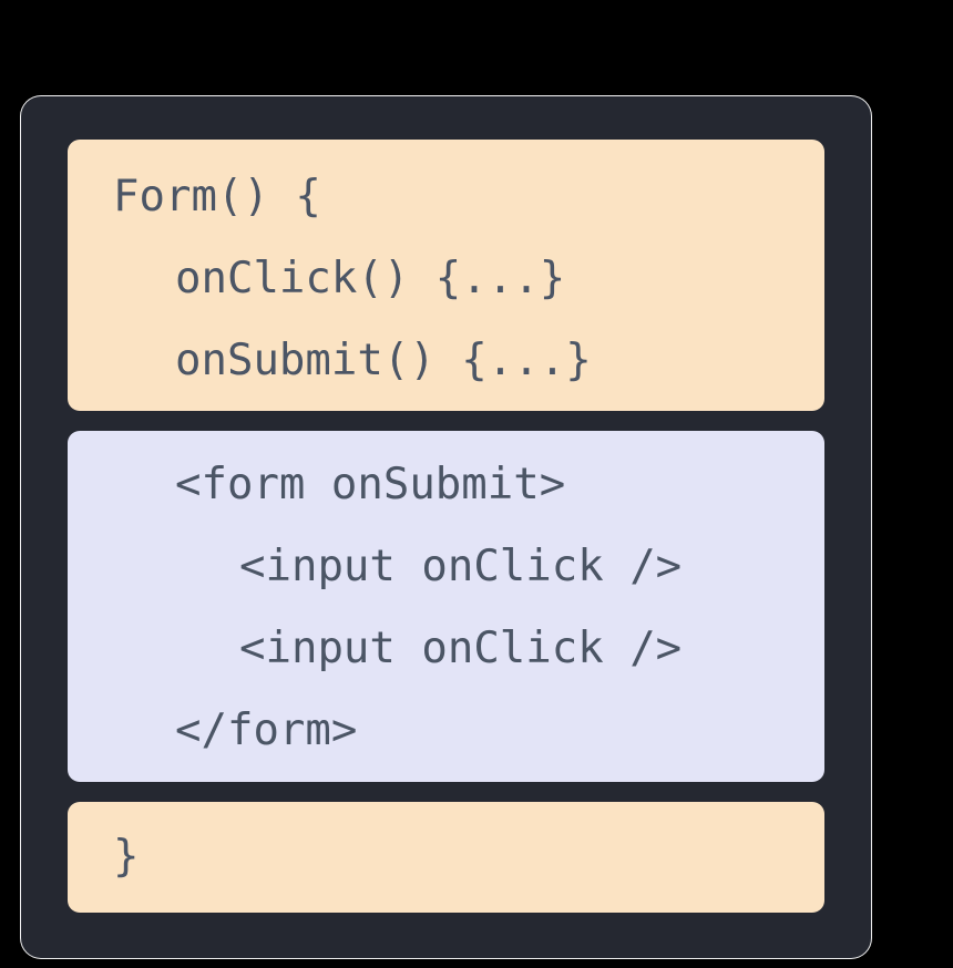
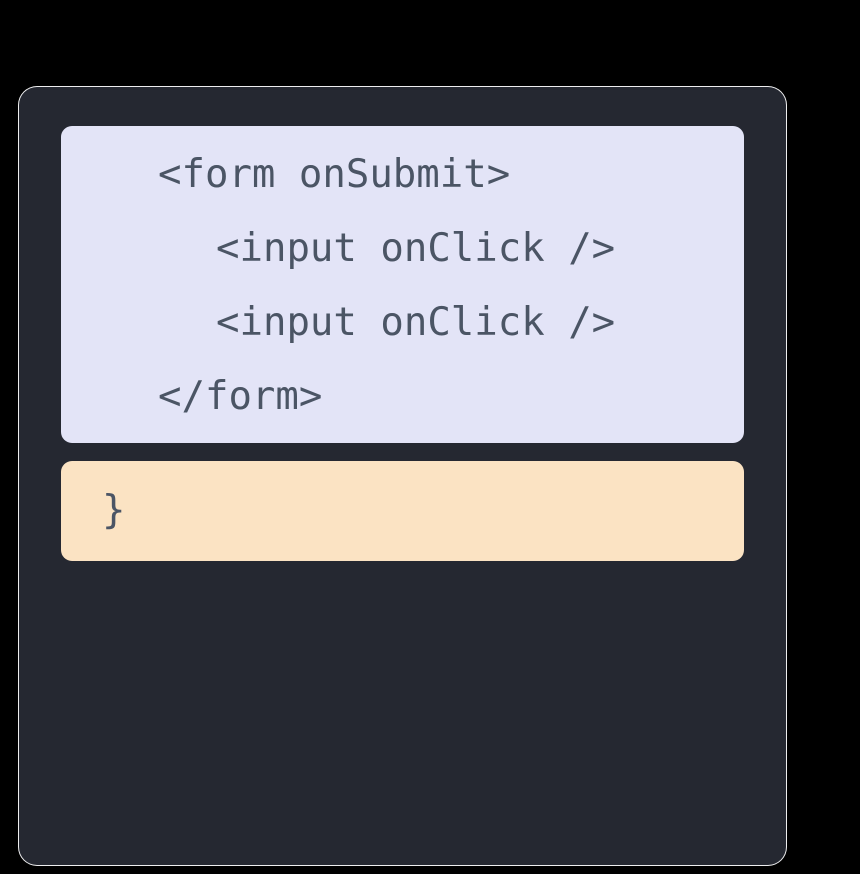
- Form() {
- onClick() {...}
- onSubmit() {...}
  <form onSubmit>
  <input onClick />
  <input onClick />
  </form>
  }
